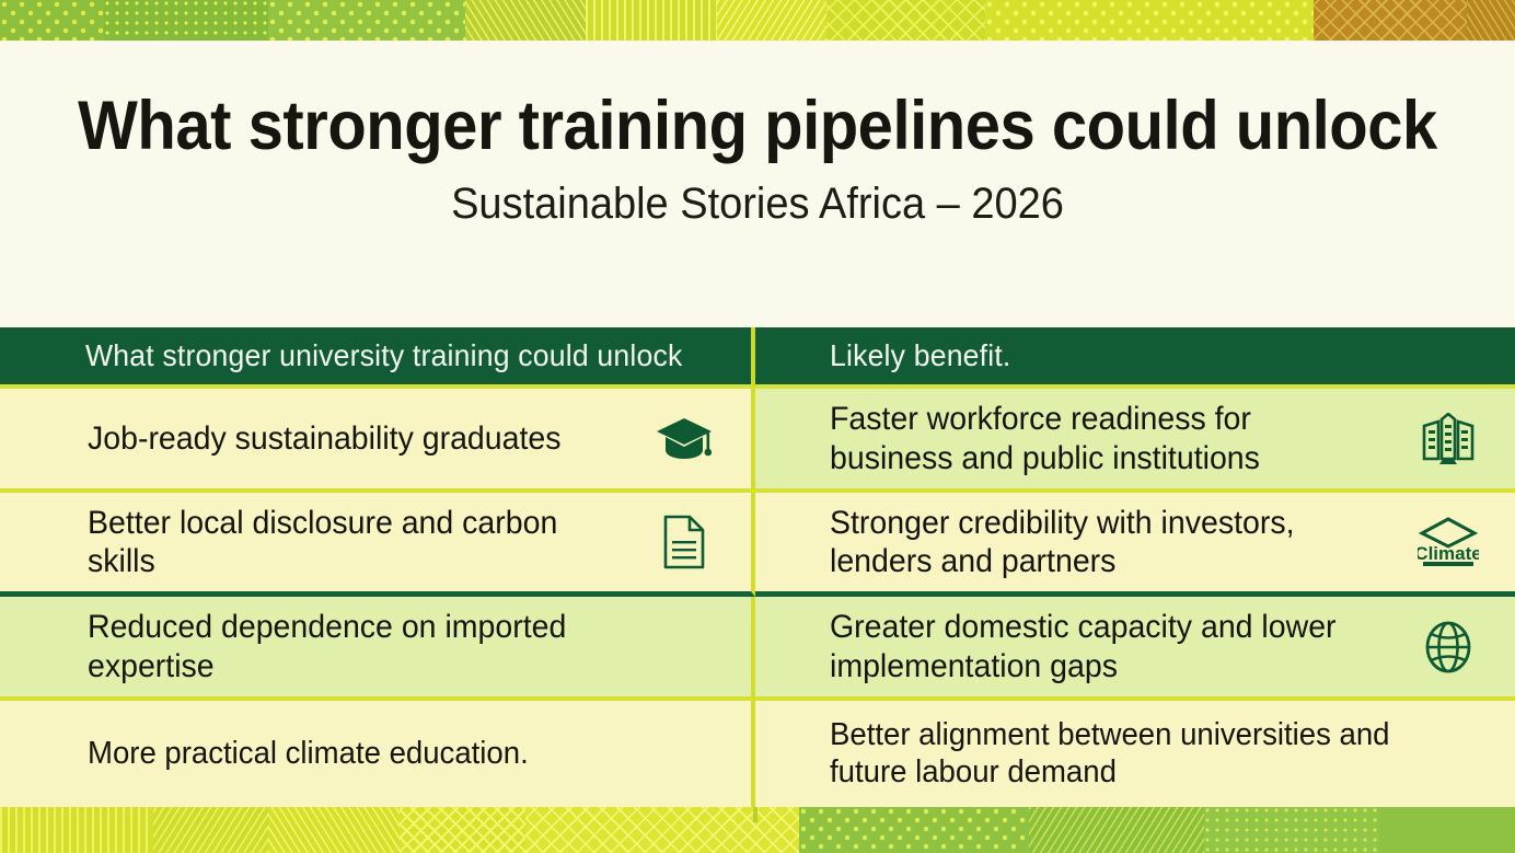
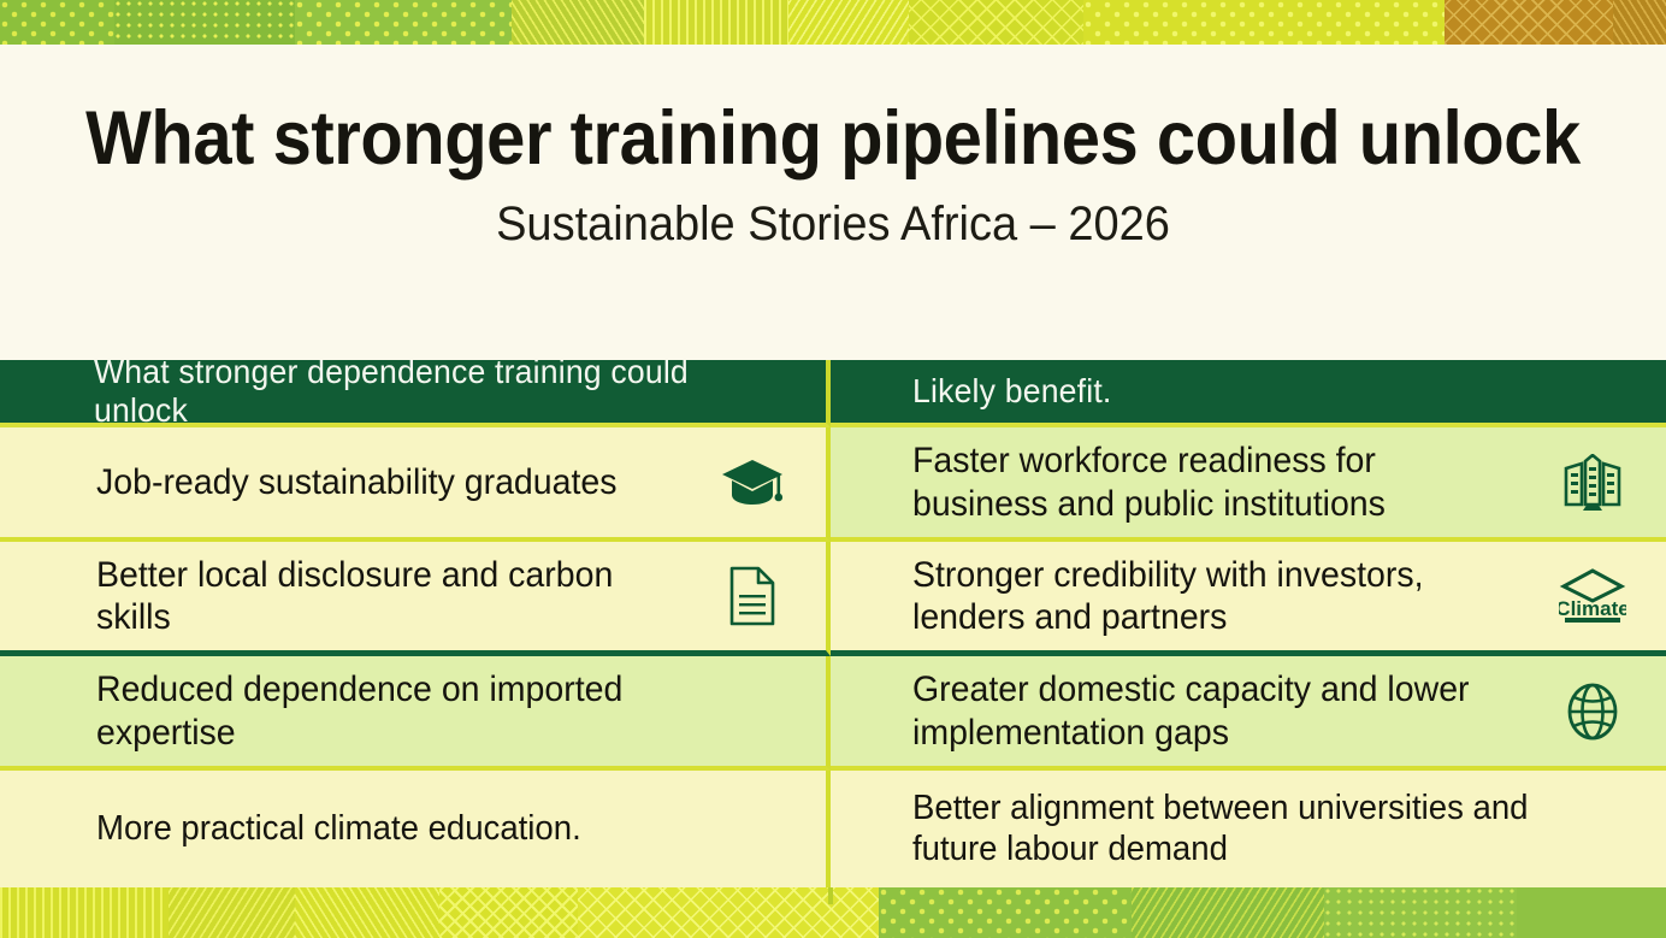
  What stronger training pipelines could unlock
  Sustainable Stories Africa – 2026
- What stronger university training could unlock
+ What stronger dependence training could unlock
  Likely benefit.
  Job-ready sustainability graduates
  Faster workforce readiness for business and public institutions
  Better local disclosure and carbon skills
  Stronger credibility with investors, lenders and partners
  Climate
  Reduced dependence on imported expertise
  Greater domestic capacity and lower implementation gaps
  More practical climate education.
  Better alignment between universities and future labour demand
